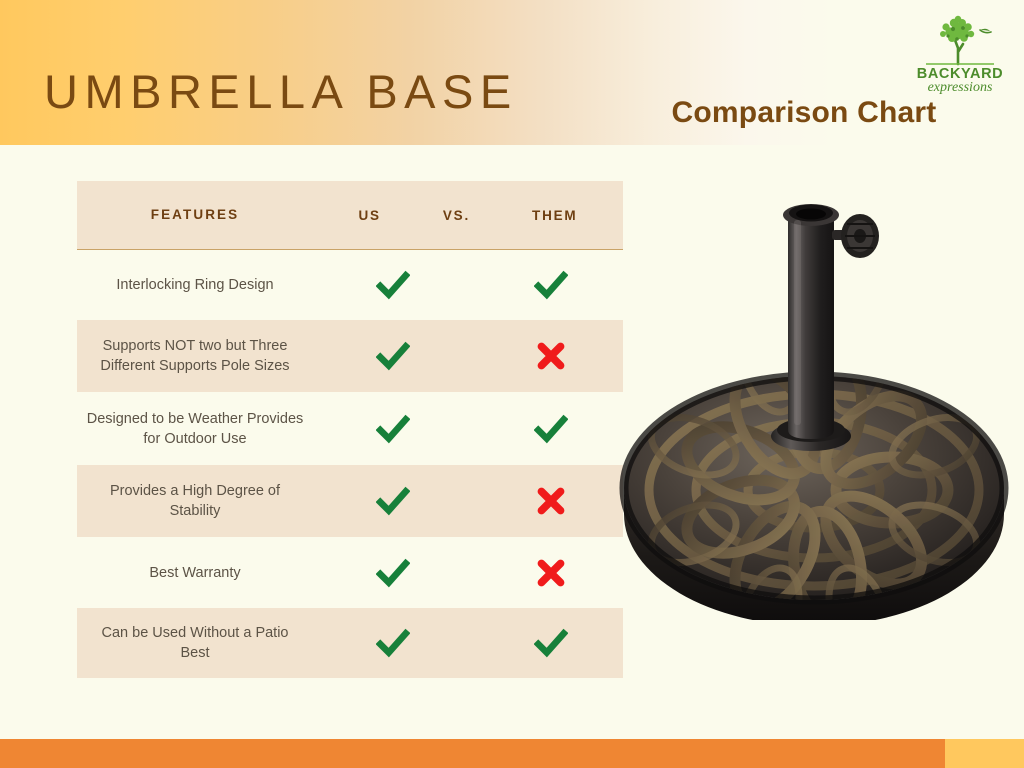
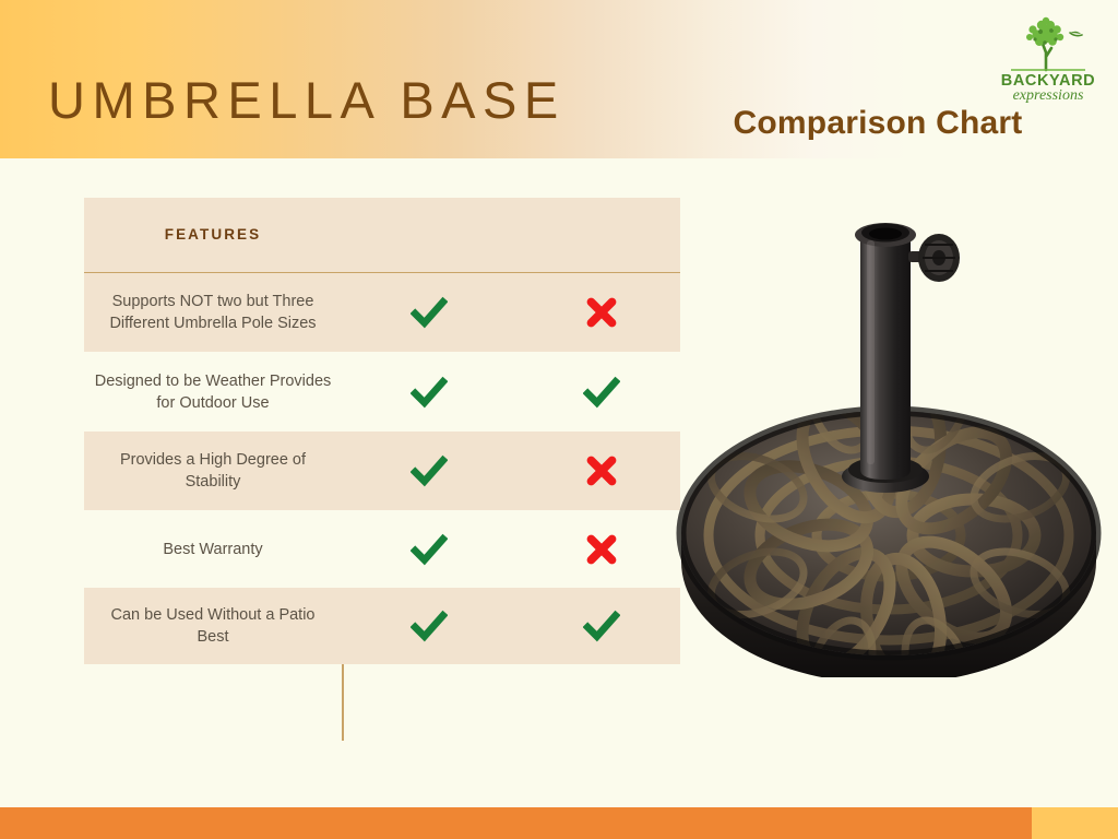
  UMBRELLA BASE
  BACKYARD
  expressions
  Comparison Chart
  FEATURES
- US
- VS.
- THEM
- Interlocking Ring Design
- Supports NOT two but Three Different Supports Pole Sizes
+ Supports NOT two but Three Different Umbrella Pole Sizes
  Designed to be Weather Provides for Outdoor Use
  Provides a High Degree of Stability
  Best Warranty
  Can be Used Without a Patio Best
